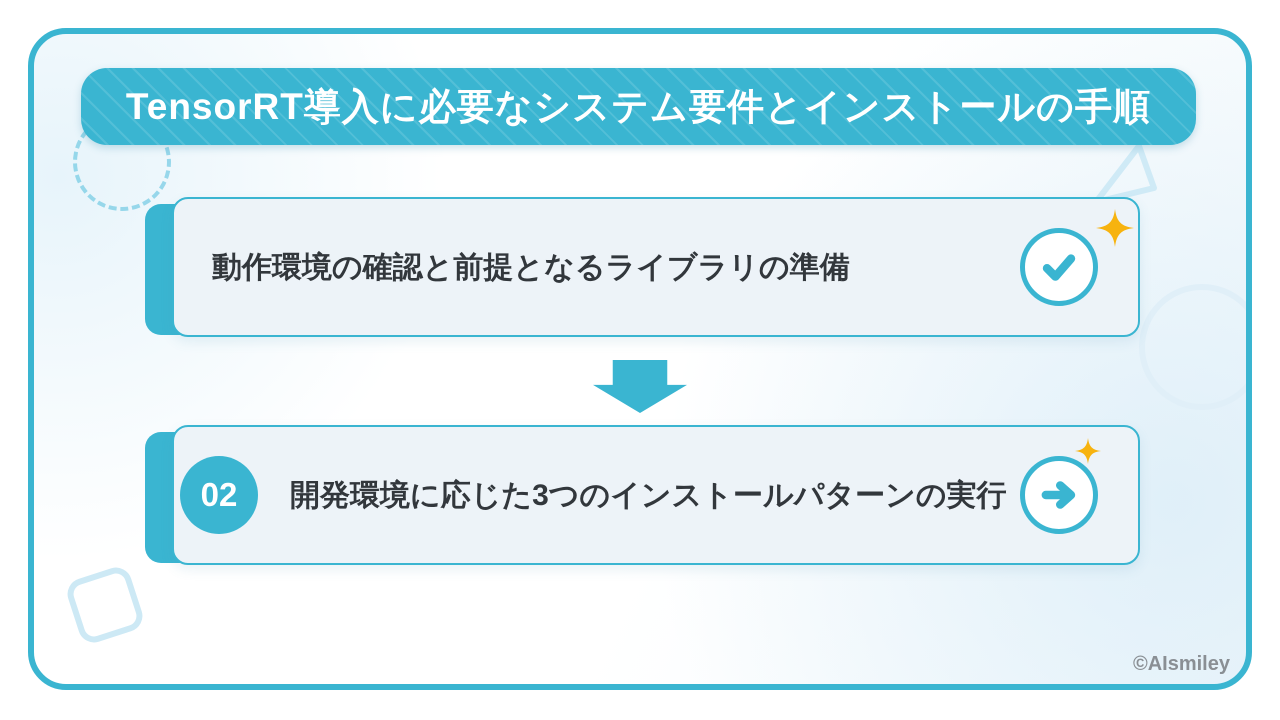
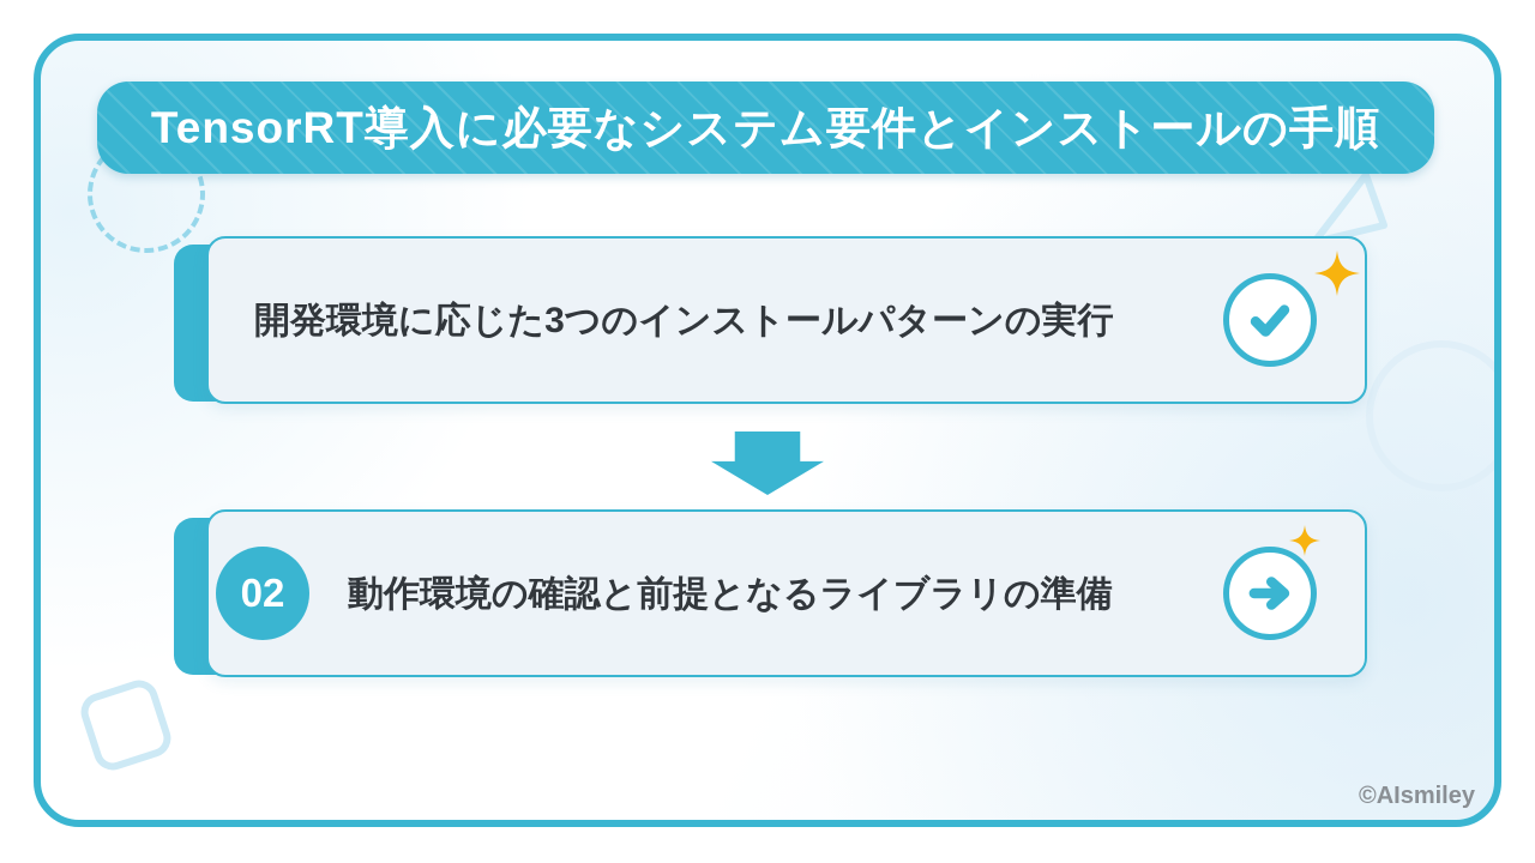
  TensorRT導入に必要なシステム要件とインストールの手順
- 動作環境の確認と前提となるライブラリの準備
+ 開発環境に応じた3つのインストールパターンの実行
  02
- 開発環境に応じた3つのインストールパターンの実行
+ 動作環境の確認と前提となるライブラリの準備
  ©AIsmiley
